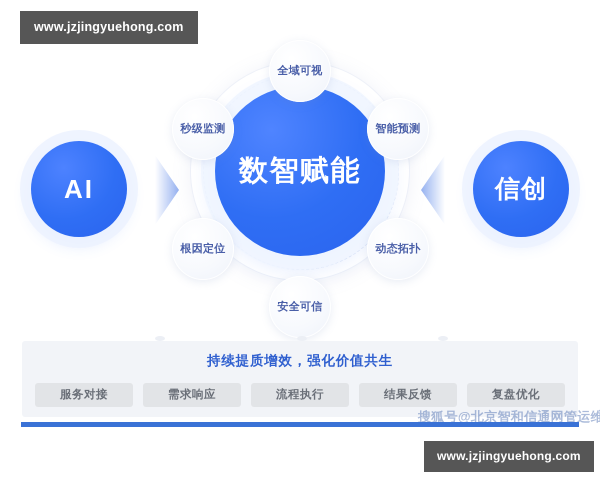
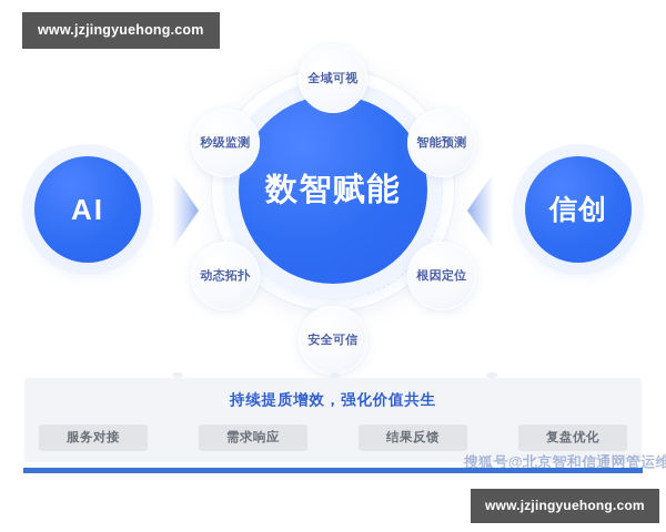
  www.jzjingyuehong.com
  AI
  数智赋能
  全域可视
  智能预测
- 动态拓扑
+ 根因定位
  安全可信
- 根因定位
+ 动态拓扑
  秒级监测
  信创
  持续提质增效，强化价值共生
  服务对接
  需求响应
- 流程执行
  结果反馈
  复盘优化
  搜狐号@北京智和信通网管运维
  www.jzjingyuehong.com
